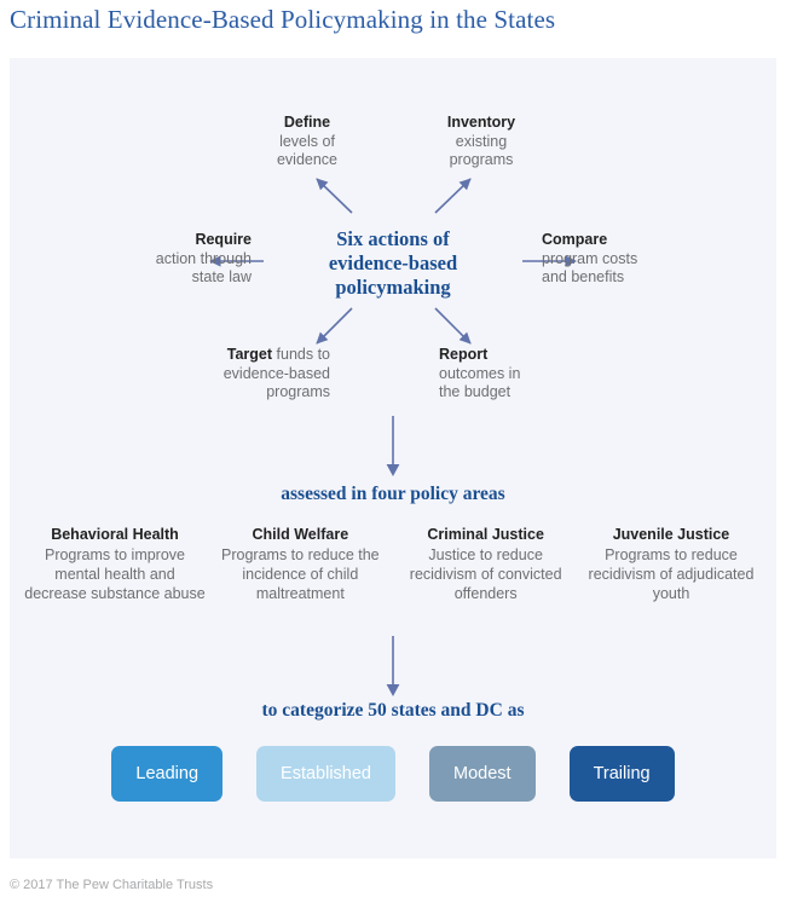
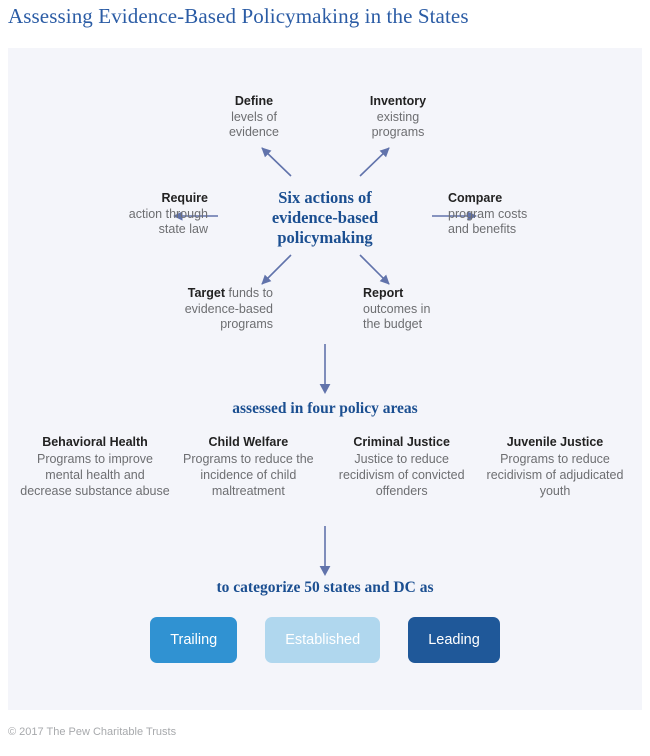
- Criminal Evidence-Based Policymaking in the States
+ Assessing Evidence-Based Policymaking in the States
  Six actions of
  evidence-based
  policymaking
  Define
  levels of
  evidence
  Inventory
  existing
  programs
  Require
  action through
  state law
  Compare
  program costs
  and benefits
  Target funds to
  evidence-based
  programs
  Report
  outcomes in
  the budget
  assessed in four policy areas
  Behavioral Health
  Programs to improve mental health and decrease substance abuse
  Child Welfare
  Programs to reduce the incidence of child maltreatment
  Criminal Justice
  Justice to reduce recidivism of convicted offenders
  Juvenile Justice
  Programs to reduce recidivism of adjudicated youth
  to categorize 50 states and DC as
- Leading
+ Trailing
  Established
- Modest
- Trailing
+ Leading
  © 2017 The Pew Charitable Trusts
